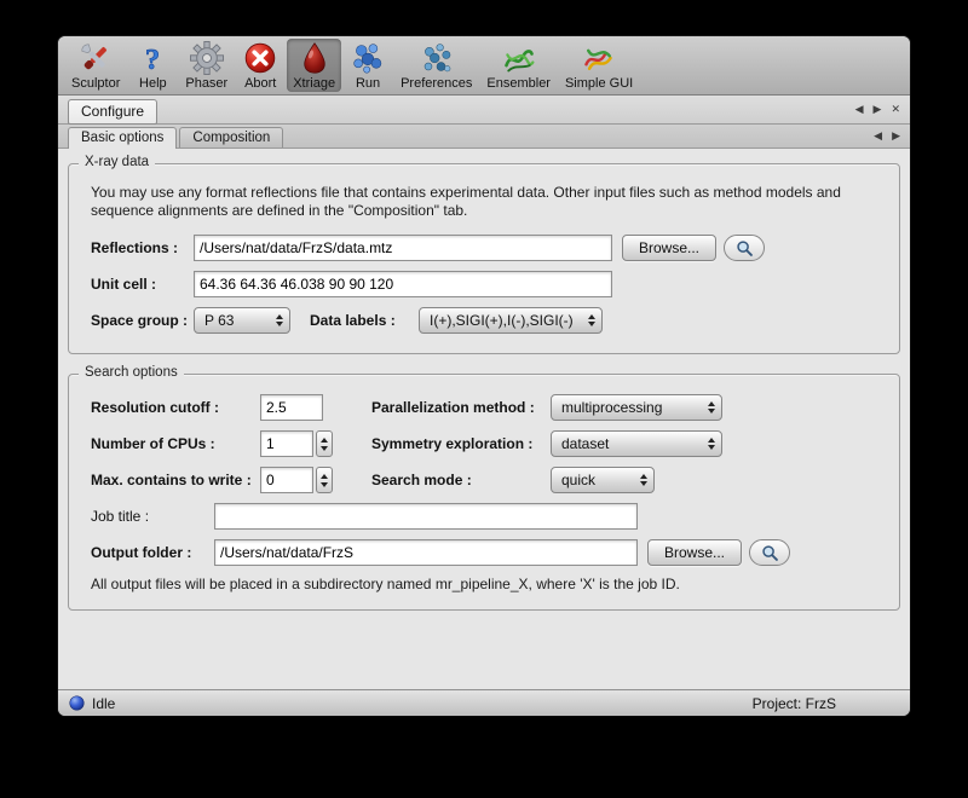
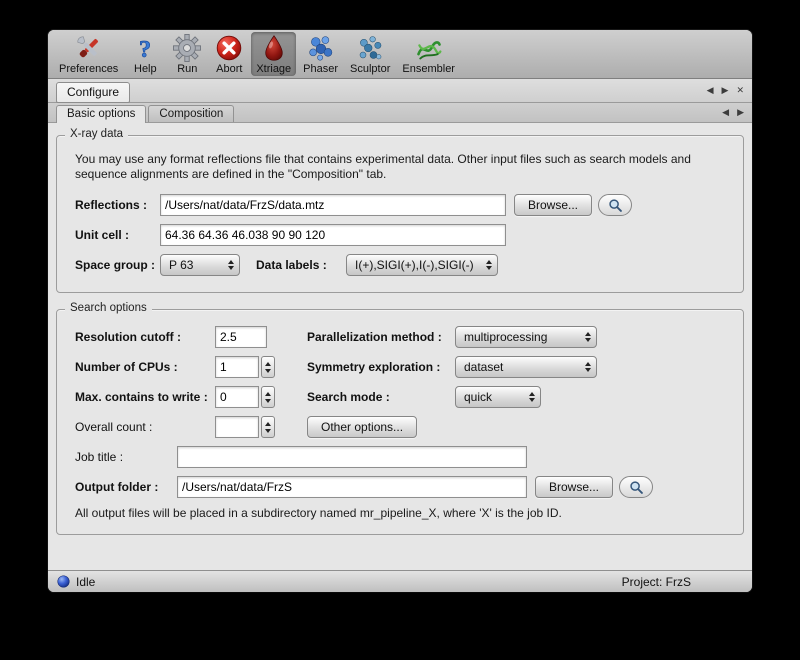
- Sculptor
+ Preferences
  ?
  Help
- Phaser
+ Run
  Abort
  Xtriage
- Run
+ Phaser
- Preferences
+ Sculptor
  Ensembler
- Simple GUI
  Configure
  ◀
  ▶
  ✕
  Basic options
  Composition
  ◀
  ▶
  X-ray data
- You may use any format reflections file that contains experimental data. Other input files such as method models and sequence alignments are defined in the "Composition" tab.
+ You may use any format reflections file that contains experimental data. Other input files such as search models and sequence alignments are defined in the "Composition" tab.
  Reflections :
  /Users/nat/data/FrzS/data.mtz
  Browse...
  Unit cell :
  64.36 64.36 46.038 90 90 120
  Space group :
  P 63
  Data labels :
  I(+),SIGI(+),I(-),SIGI(-)
  Search options
  Resolution cutoff :
  2.5
  Parallelization method :
  multiprocessing
  Number of CPUs :
  1
  Symmetry exploration :
  dataset
  Max. contains to write :
  0
  Search mode :
  quick
+ Overall count :
+ Other options...
  Job title :
  Output folder :
  /Users/nat/data/FrzS
  Browse...
  All output files will be placed in a subdirectory named mr_pipeline_X, where 'X' is the job ID.
  Idle
  Project: FrzS
